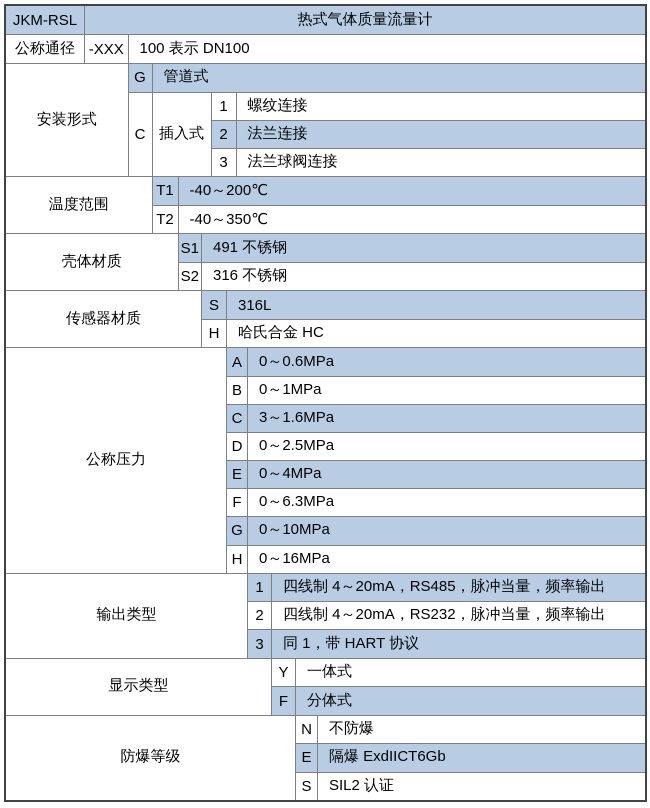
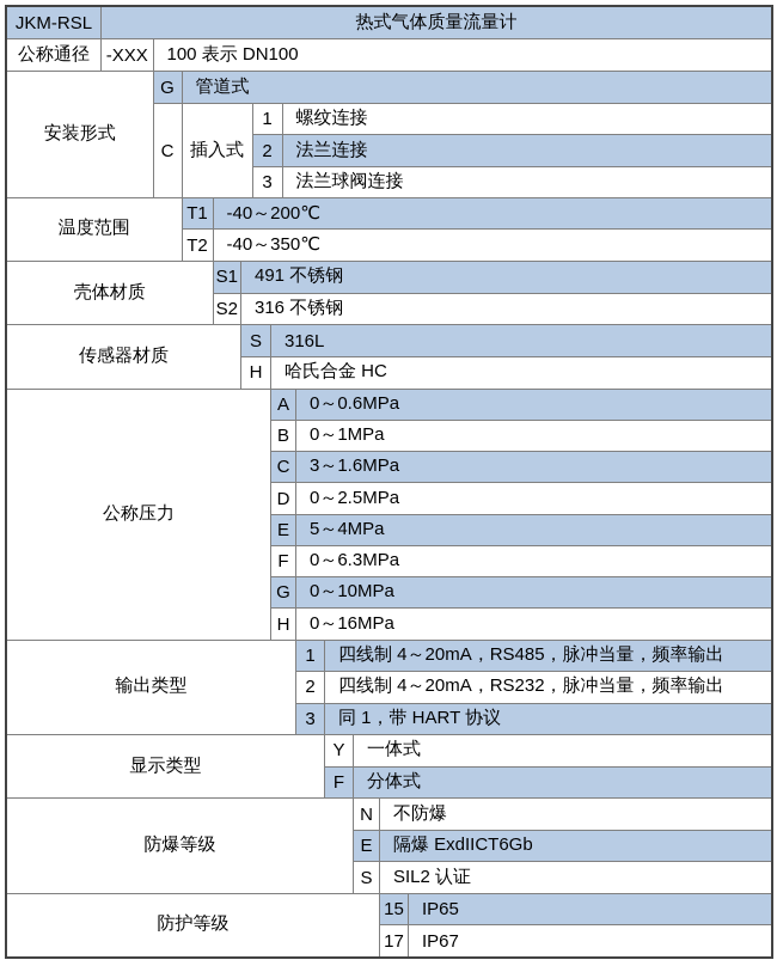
  JKM-RSL
  热式气体质量流量计
  公称通径
  -XXX
  100 表示 DN100
  安装形式
  G
  管道式
  C
  插入式
  1
  螺纹连接
  2
  法兰连接
  3
  法兰球阀连接
  温度范围
  T1
  -40～200℃
  T2
  -40～350℃
  壳体材质
  S1
  491 不锈钢
  S2
  316 不锈钢
  传感器材质
  S
  316L
  H
  哈氏合金 HC
  公称压力
  A
  0～0.6MPa
  B
  0～1MPa
  C
  3～1.6MPa
  D
  0～2.5MPa
  E
- 0～4MPa
+ 5～4MPa
  F
  0～6.3MPa
  G
  0～10MPa
  H
  0～16MPa
  输出类型
  1
  四线制 4～20mA，RS485，脉冲当量，频率输出
  2
  四线制 4～20mA，RS232，脉冲当量，频率输出
  3
  同 1，带 HART 协议
  显示类型
  Y
  一体式
  F
  分体式
  防爆等级
  N
  不防爆
  E
  隔爆 ExdIICT6Gb
  S
  SIL2 认证
+ 防护等级
+ 15
+ IP65
+ 17
+ IP67
